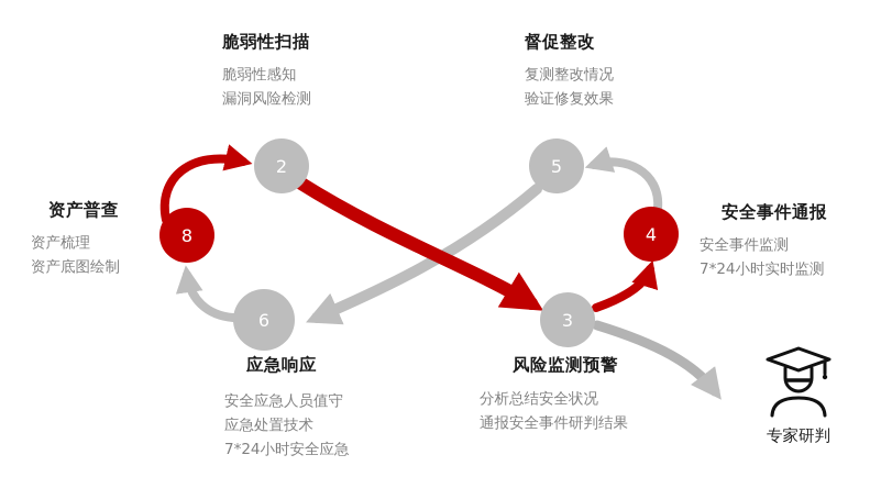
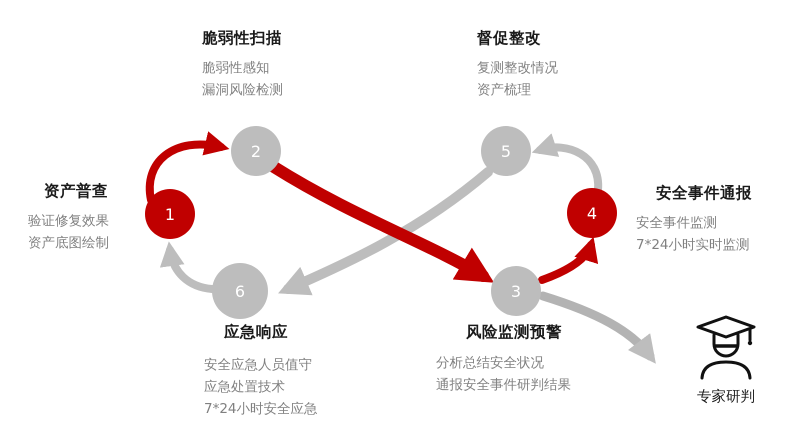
- 8
+ 1
  2
  3
  4
  5
  6
  资产普查
- 资产梳理
+ 验证修复效果
  资产底图绘制
  脆弱性扫描
  脆弱性感知
  漏洞风险检测
  督促整改
  复测整改情况
- 验证修复效果
+ 资产梳理
  安全事件通报
  安全事件监测
  7*24小时实时监测
  应急响应
  安全应急人员值守
  应急处置技术
  7*24小时安全应急
  风险监测预警
  分析总结安全状况
  通报安全事件研判结果
  专家研判
